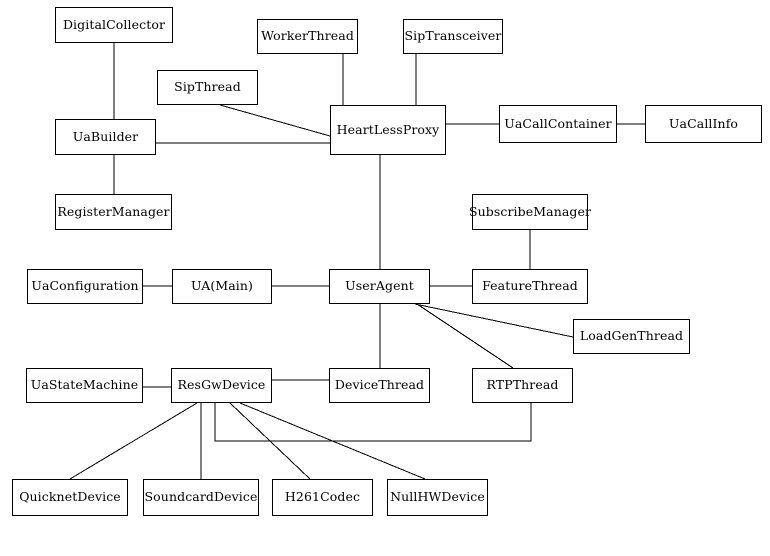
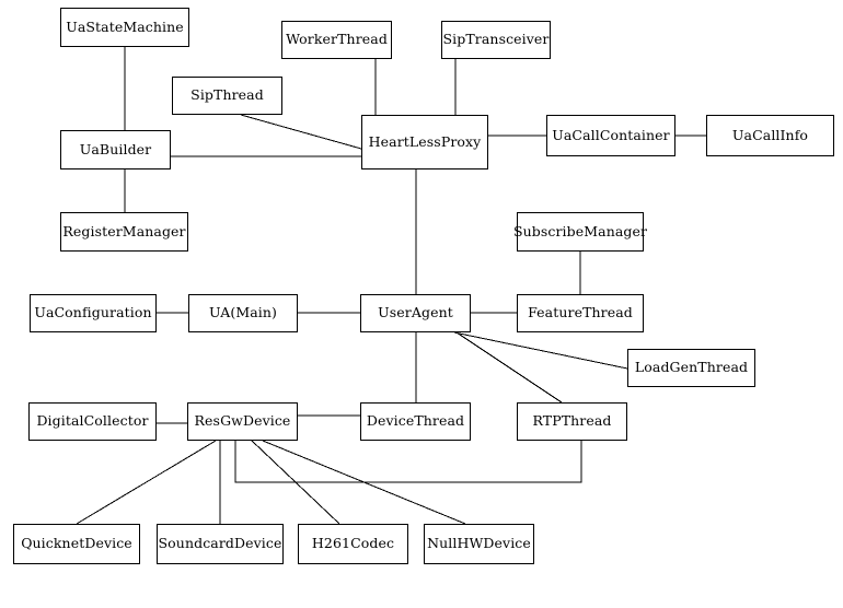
- DigitalCollector
+ UaStateMachine
  WorkerThread
  SipTransceiver
  SipThread
  HeartLessProxy
  UaCallContainer
  UaCallInfo
  UaBuilder
  RegisterManager
  SubscribeManager
  UaConfiguration
  UA(Main)
  UserAgent
  FeatureThread
  LoadGenThread
- UaStateMachine
+ DigitalCollector
  ResGwDevice
  DeviceThread
  RTPThread
  QuicknetDevice
  SoundcardDevice
  H261Codec
  NullHWDevice
